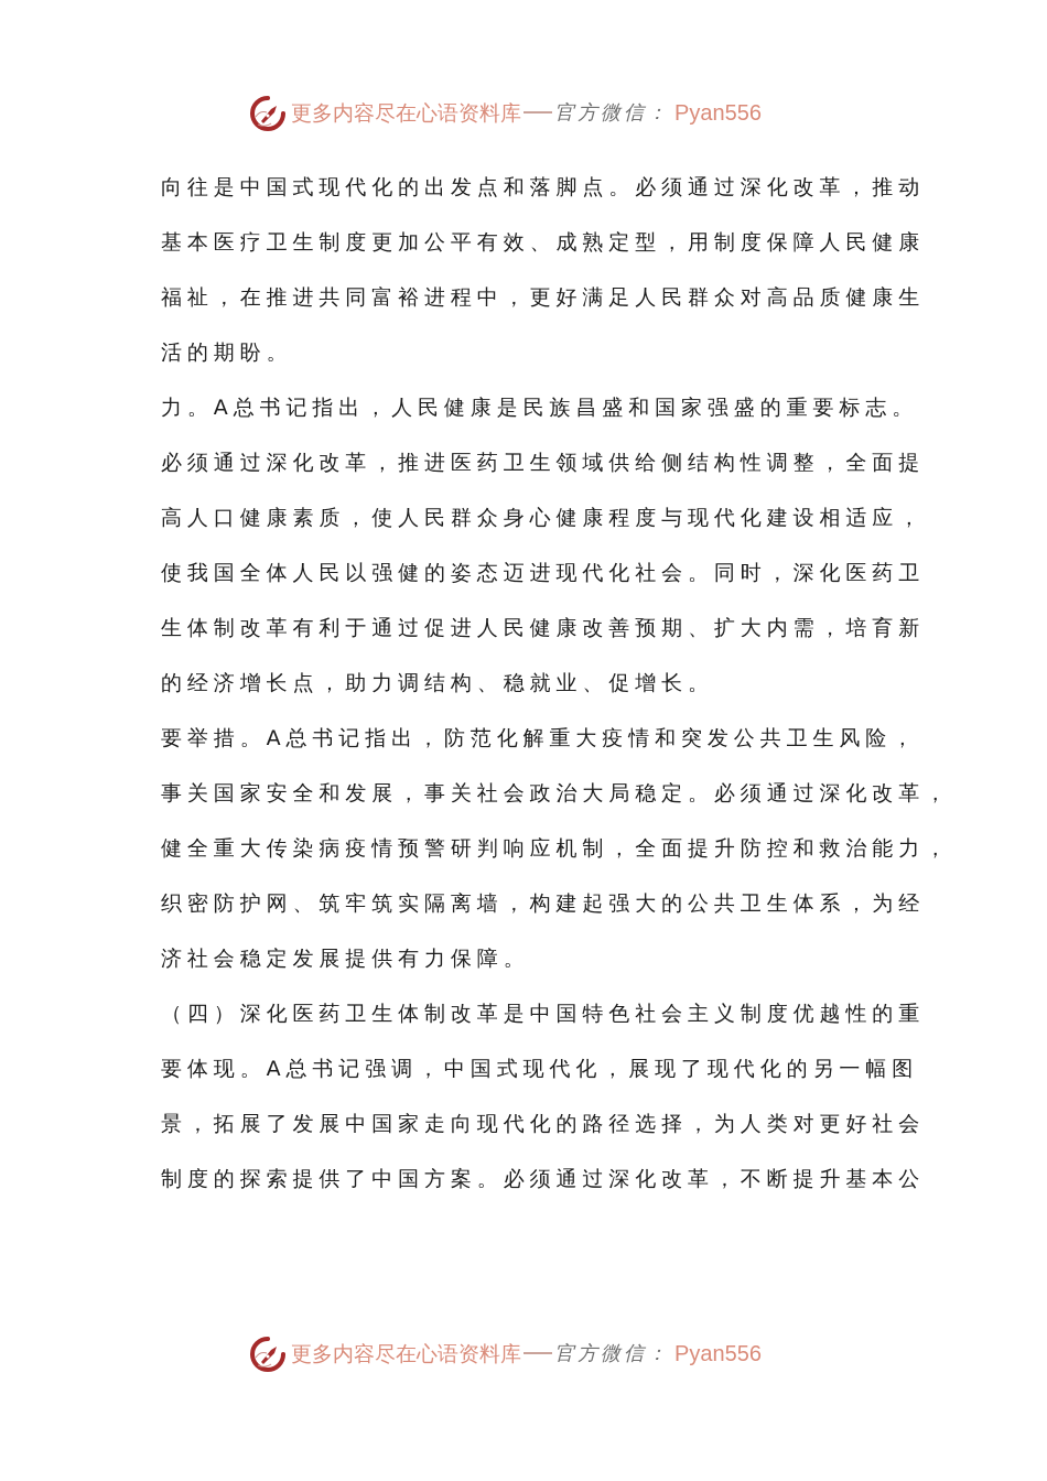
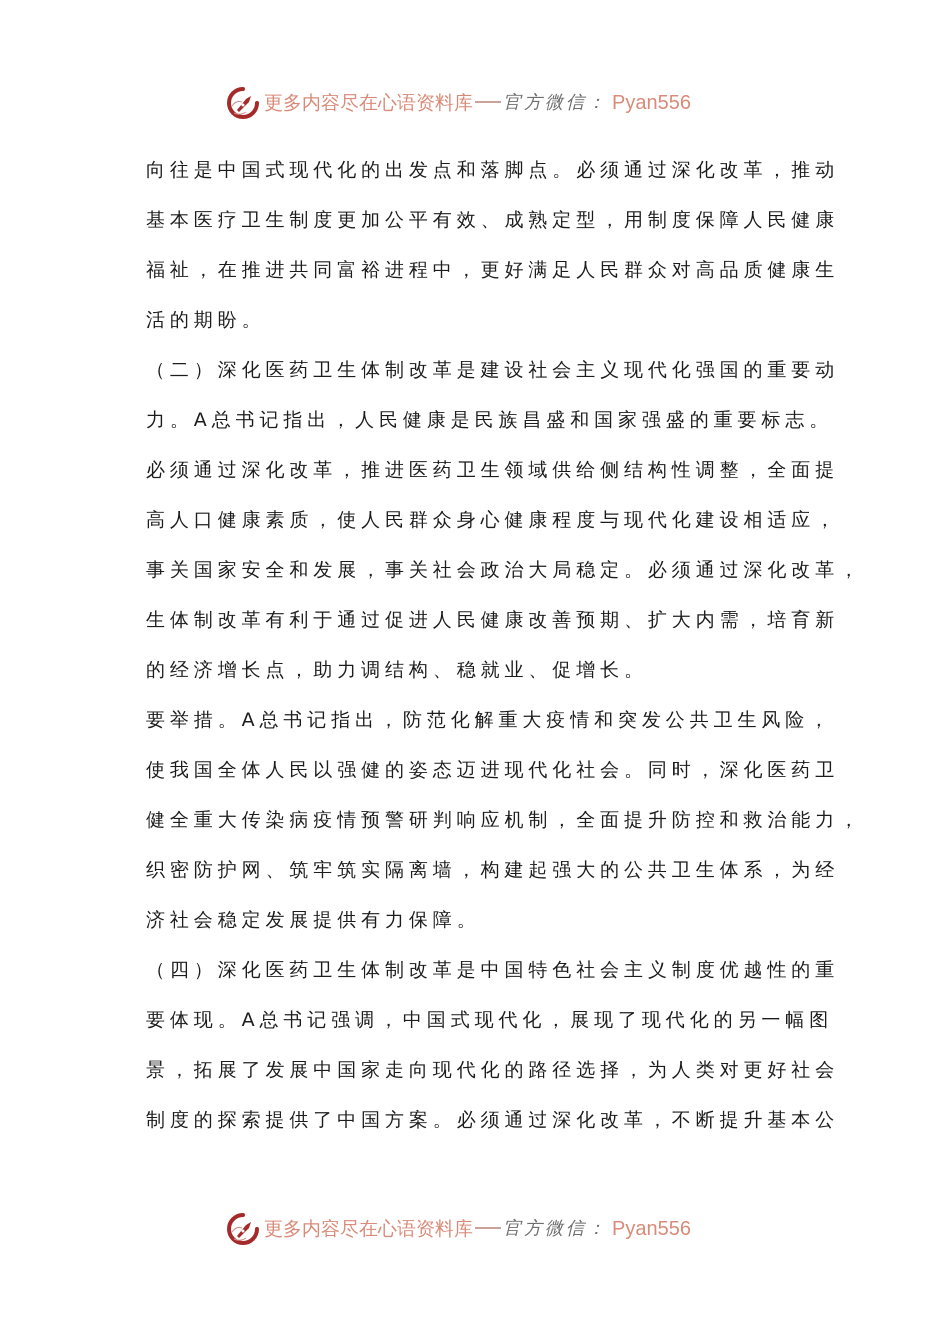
  更多内容尽在心语资料库
  官方微信：
  Pyan556
  向往是中国式现代化的出发点和落脚点。必须通过深化改革，推动
  基本医疗卫生制度更加公平有效、成熟定型，用制度保障人民健康
  福祉，在推进共同富裕进程中，更好满足人民群众对高品质健康生
  活的期盼。
+ （二）深化医药卫生体制改革是建设社会主义现代化强国的重要动
  力。A总书记指出，人民健康是民族昌盛和国家强盛的重要标志。
  必须通过深化改革，推进医药卫生领域供给侧结构性调整，全面提
  高人口健康素质，使人民群众身心健康程度与现代化建设相适应，
- 使我国全体人民以强健的姿态迈进现代化社会。同时，深化医药卫
+ 事关国家安全和发展，事关社会政治大局稳定。必须通过深化改革，
  生体制改革有利于通过促进人民健康改善预期、扩大内需，培育新
  的经济增长点，助力调结构、稳就业、促增长。
  要举措。A总书记指出，防范化解重大疫情和突发公共卫生风险，
- 事关国家安全和发展，事关社会政治大局稳定。必须通过深化改革，
+ 使我国全体人民以强健的姿态迈进现代化社会。同时，深化医药卫
  健全重大传染病疫情预警研判响应机制，全面提升防控和救治能力，
  织密防护网、筑牢筑实隔离墙，构建起强大的公共卫生体系，为经
  济社会稳定发展提供有力保障。
  （四）深化医药卫生体制改革是中国特色社会主义制度优越性的重
  要体现。A总书记强调，中国式现代化，展现了现代化的另一幅图
  景，拓展了发展中国家走向现代化的路径选择，为人类对更好社会
  制度的探索提供了中国方案。必须通过深化改革，不断提升基本公
  更多内容尽在心语资料库
  官方微信：
  Pyan556
